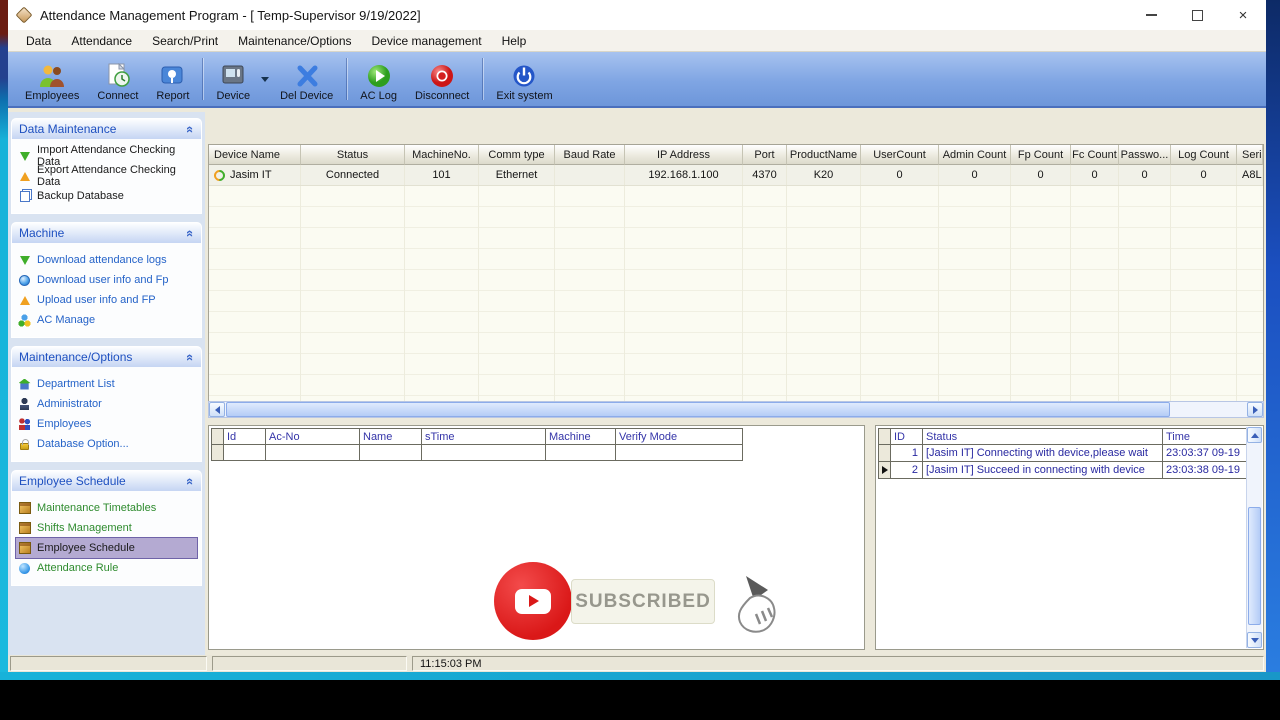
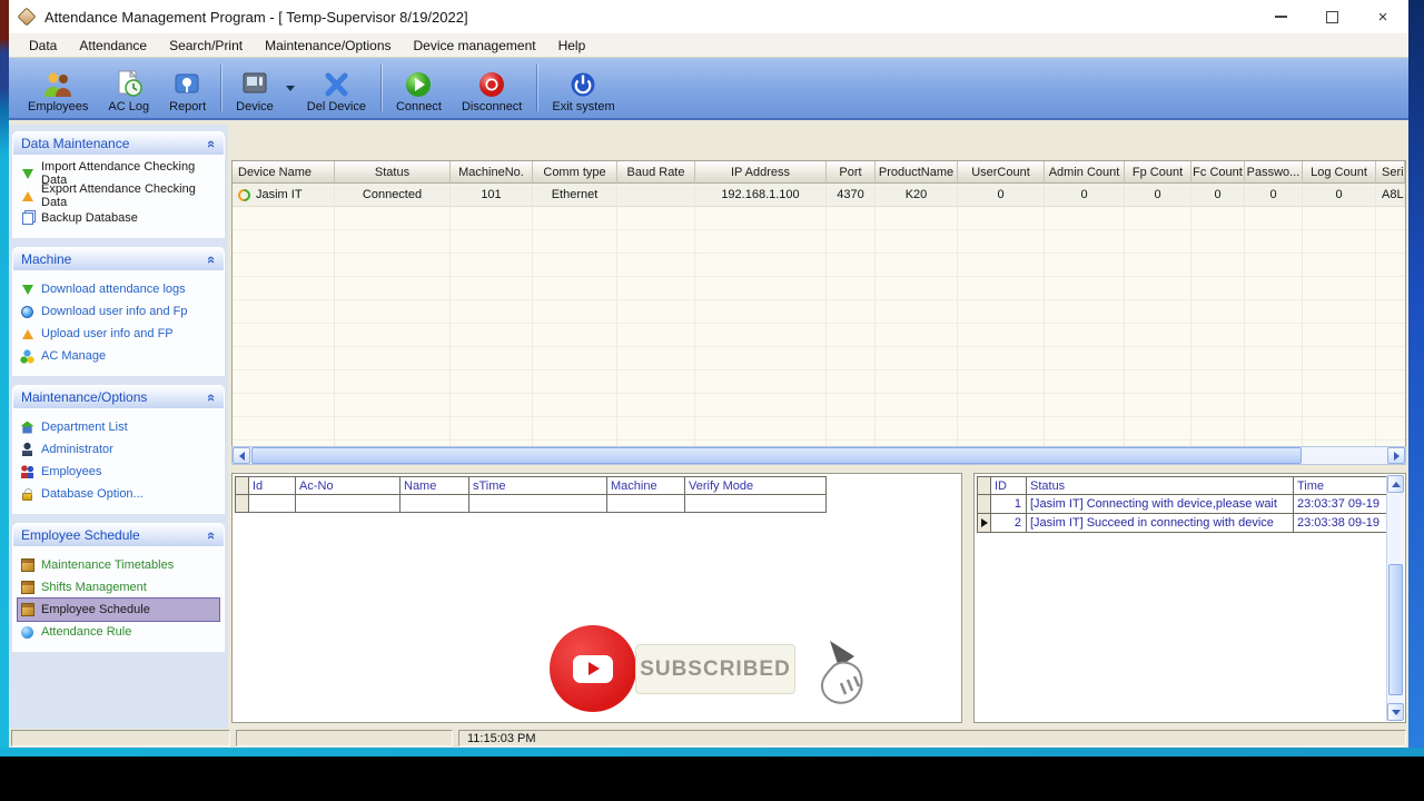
- Attendance Management Program - [ Temp-Supervisor 9/19/2022]
+ Attendance Management Program - [ Temp-Supervisor 8/19/2022]
  ×
  Data
  Attendance
  Search/Print
  Maintenance/Options
  Device management
  Help
  Employees
- Connect
+ AC Log
  Report
  Device
  Del Device
- AC Log
+ Connect
  Disconnect
  Exit system
  Data Maintenance
  Import Attendance Checking Data
  Export Attendance Checking Data
  Backup Database
  Machine
  Download attendance logs
  Download user info and Fp
  Upload user info and FP
  AC Manage
  Maintenance/Options
  Department List
  Administrator
  Employees
  Database Option...
  Employee Schedule
  Maintenance Timetables
  Shifts Management
  Employee Schedule
  Attendance Rule
  Device Name
  Status
  MachineNo.
  Comm type
  Baud Rate
  IP Address
  Port
  ProductName
  UserCount
  Admin Count
  Fp Count
  Fc Count
  Passwo...
  Log Count
  Seri
  Jasim IT
  Connected
  101
  Ethernet
  192.168.1.100
  4370
  K20
  0
  0
  0
  0
  0
  0
  A8L
  Id
  Ac-No
  Name
  sTime
  Machine
  Verify Mode
  SUBSCRIBED
  ID
  Status
  Time
  1
  [Jasim IT] Connecting with device,please wait
  23:03:37 09-19
  2
  [Jasim IT] Succeed in connecting with device
  23:03:38 09-19
  11:15:03 PM
